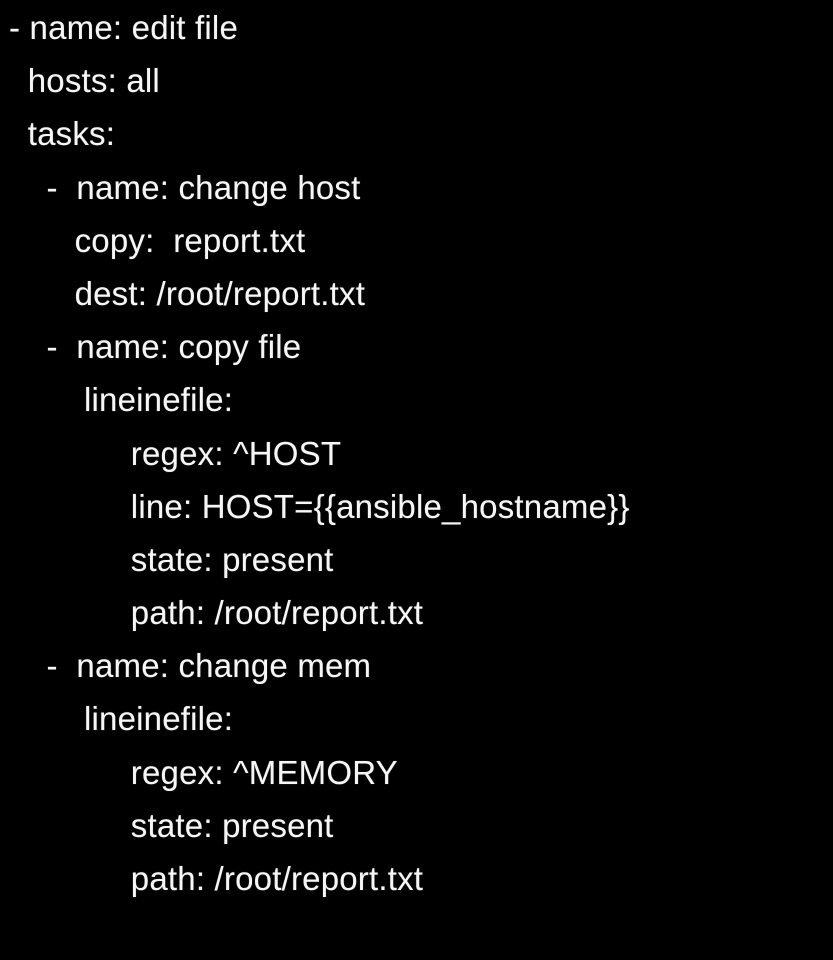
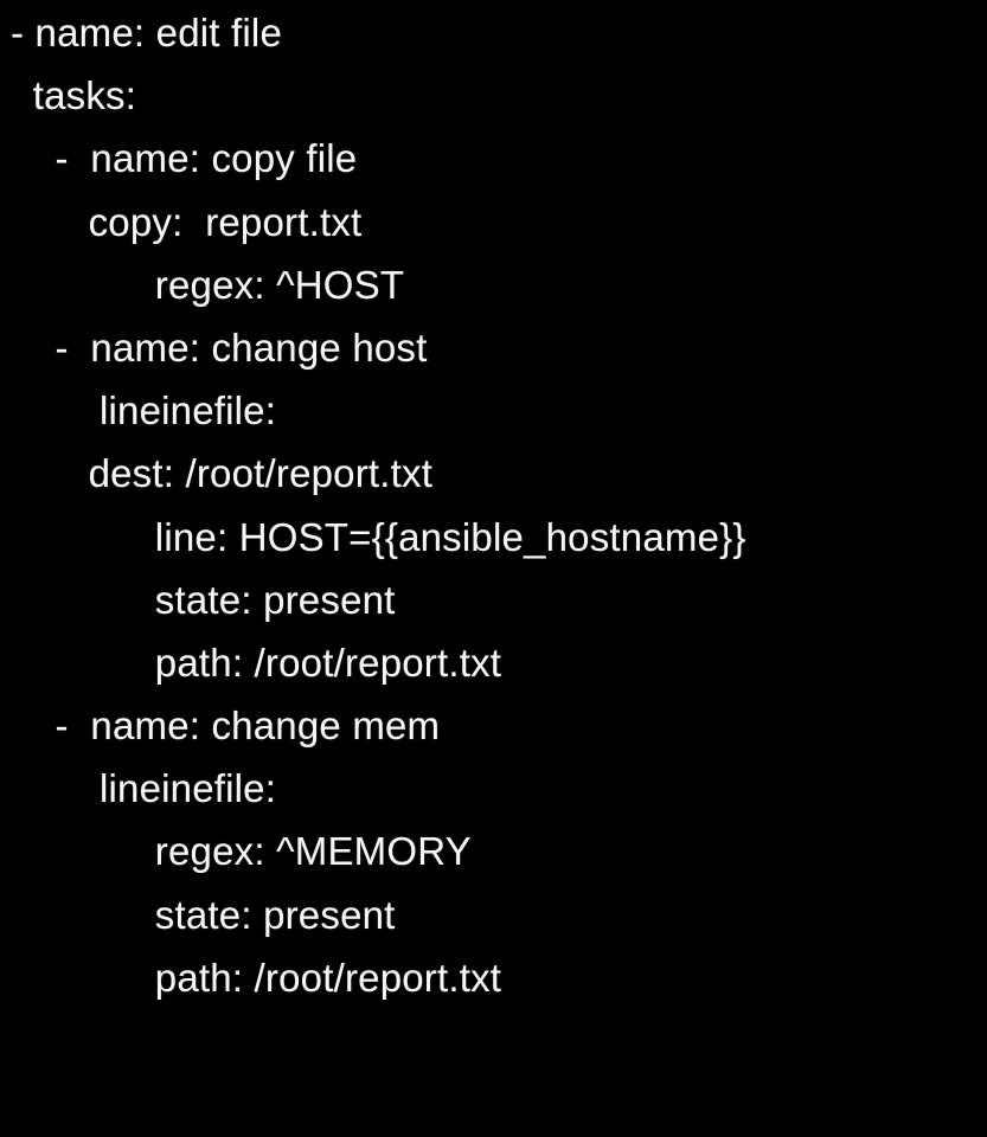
  - name: edit file
- hosts: all
  tasks:
- - name: change host
+ - name: copy file
  copy: report.txt
- dest: /root/report.txt
+ regex: ^HOST
- - name: copy file
+ - name: change host
  lineinefile:
- regex: ^HOST
+ dest: /root/report.txt
  line: HOST={{ansible_hostname}}
  state: present
  path: /root/report.txt
  - name: change mem
  lineinefile:
  regex: ^MEMORY
  state: present
  path: /root/report.txt
